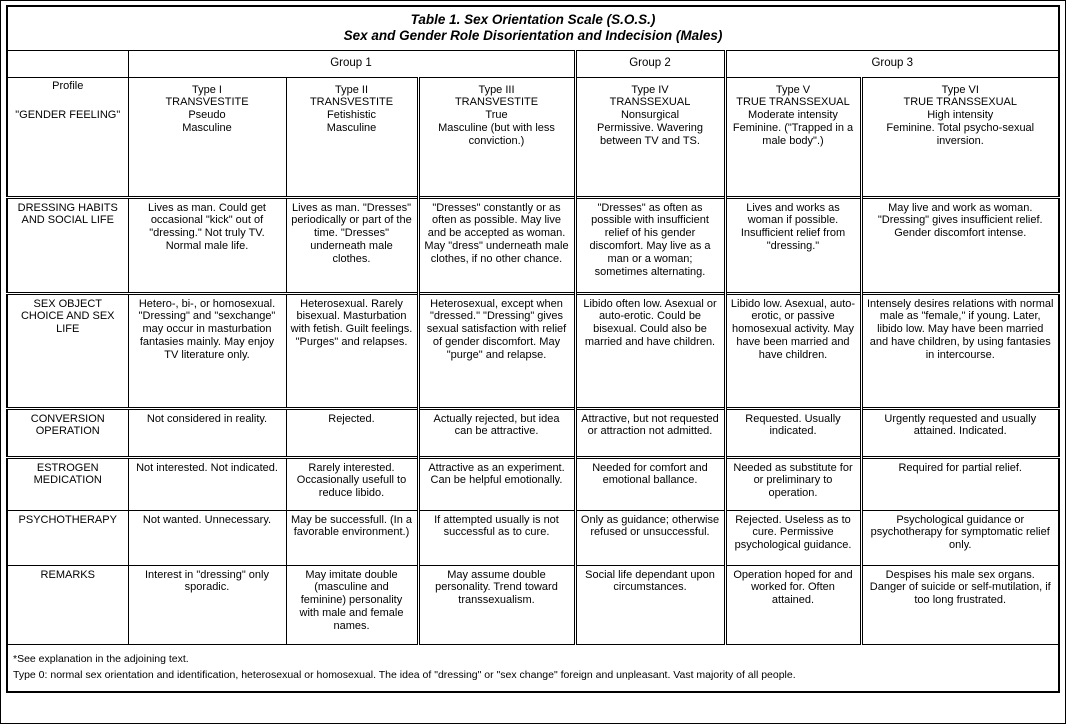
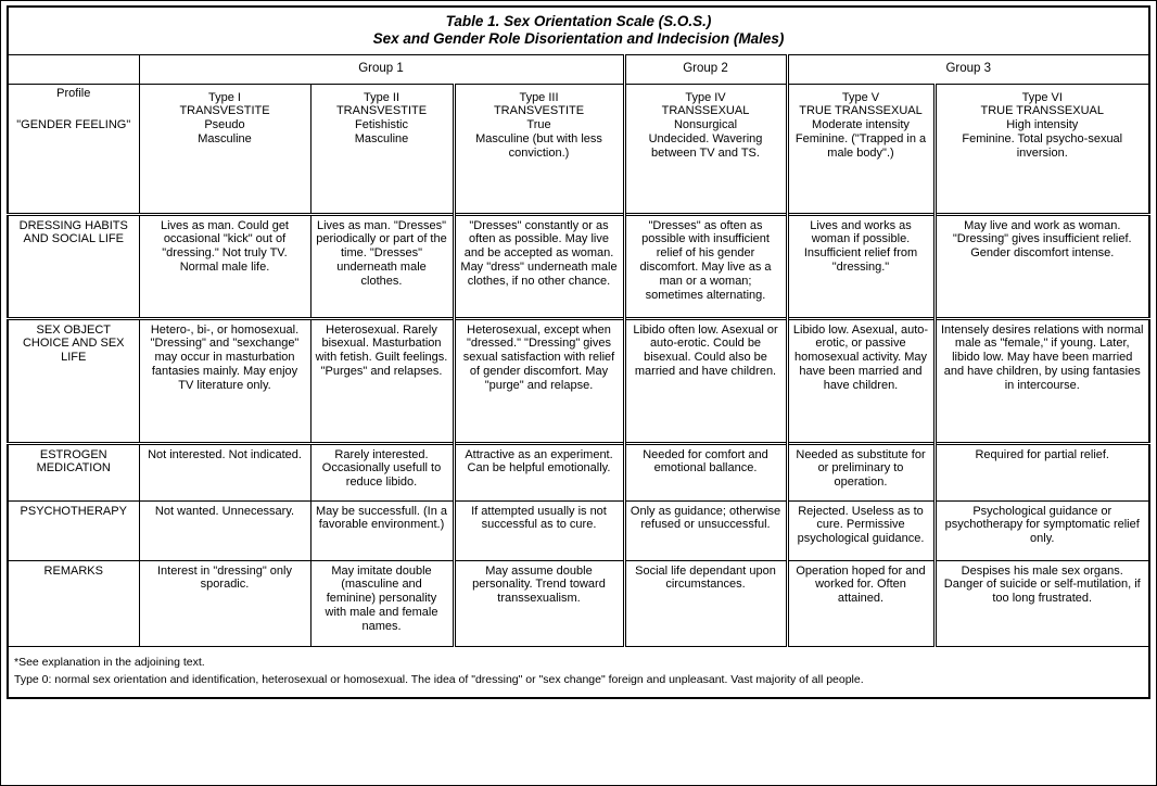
  Table 1. Sex Orientation Scale (S.O.S.) Sex and Gender Role Disorientation and Indecision (Males)
  	Group 1	Group 2	Group 3
- Profile"GENDER FEELING"	Type ITRANSVESTITEPseudoMasculine	Type IITRANSVESTITEFetishisticMasculine	Type IIITRANSVESTITETrueMasculine (but with less conviction.)	Type IVTRANSSEXUALNonsurgicalPermissive. Wavering between TV and TS.	Type VTRUE TRANSSEXUALModerate intensityFeminine. ("Trapped in a male body".)	Type VITRUE TRANSSEXUALHigh intensityFeminine. Total psycho-sexual inversion.
+ Profile"GENDER FEELING"	Type ITRANSVESTITEPseudoMasculine	Type IITRANSVESTITEFetishisticMasculine	Type IIITRANSVESTITETrueMasculine (but with less conviction.)	Type IVTRANSSEXUALNonsurgicalUndecided. Wavering between TV and TS.	Type VTRUE TRANSSEXUALModerate intensityFeminine. ("Trapped in a male body".)	Type VITRUE TRANSSEXUALHigh intensityFeminine. Total psycho-sexual inversion.
  DRESSING HABITS AND SOCIAL LIFE	Lives as man. Could get occasional "kick" out of "dressing." Not truly TV. Normal male life.	Lives as man. "Dresses" periodically or part of the time. "Dresses" underneath male clothes.	"Dresses" constantly or as often as possible. May live and be accepted as woman. May "dress" underneath male clothes, if no other chance.	"Dresses" as often as possible with insufficient relief of his gender discomfort. May live as a man or a woman; sometimes alternating.	Lives and works as woman if possible. Insufficient relief from "dressing."	May live and work as woman. "Dressing" gives insufficient relief. Gender discomfort intense.
  SEX OBJECT CHOICE AND SEX LIFE	Hetero-, bi-, or homosexual. "Dressing" and "sexchange" may occur in masturbation fantasies mainly. May enjoy TV literature only.	Heterosexual. Rarely bisexual. Masturbation with fetish. Guilt feelings. "Purges" and relapses.	Heterosexual, except when "dressed." "Dressing" gives sexual satisfaction with relief of gender discomfort. May "purge" and relapse.	Libido often low. Asexual or auto-erotic. Could be bisexual. Could also be married and have children.	Libido low. Asexual, auto-erotic, or passive homosexual activity. May have been married and have children.	Intensely desires relations with normal male as "female," if young. Later, libido low. May have been married and have children, by using fantasies in intercourse.
- CONVERSION OPERATION	Not considered in reality.	Rejected.	Actually rejected, but idea can be attractive.	Attractive, but not requested or attraction not admitted.	Requested. Usually indicated.	Urgently requested and usually attained. Indicated.
  ESTROGEN MEDICATION	Not interested. Not indicated.	Rarely interested. Occasionally usefull to reduce libido.	Attractive as an experiment. Can be helpful emotionally.	Needed for comfort and emotional ballance.	Needed as substitute for or preliminary to operation.	Required for partial relief.
  PSYCHOTHERAPY	Not wanted. Unnecessary.	May be successfull. (In a favorable environment.)	If attempted usually is not successful as to cure.	Only as guidance; otherwise refused or unsuccessful.	Rejected. Useless as to cure. Permissive psychological guidance.	Psychological guidance or psychotherapy for symptomatic relief only.
  REMARKS	Interest in "dressing" only sporadic.	May imitate double (masculine and feminine) personality with male and female names.	May assume double personality. Trend toward transsexualism.	Social life dependant upon circumstances.	Operation hoped for and worked for. Often attained.	Despises his male sex organs. Danger of suicide or self-mutilation, if too long frustrated.
  *See explanation in the adjoining text. Type 0: normal sex orientation and identification, heterosexual or homosexual. The idea of "dressing" or "sex change" foreign and unpleasant. Vast majority of all people.
